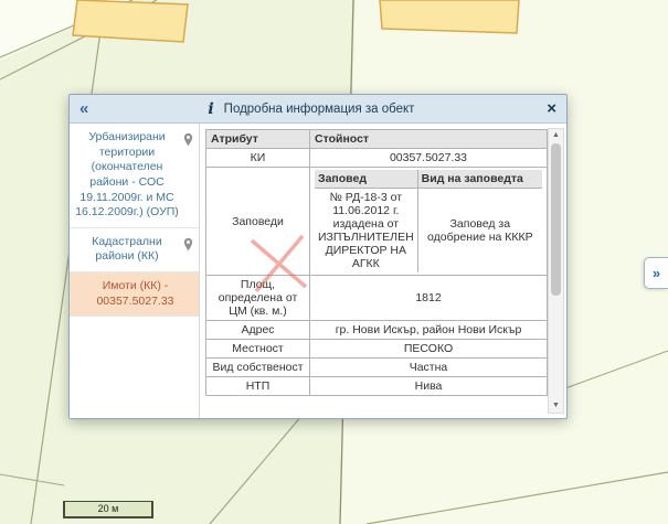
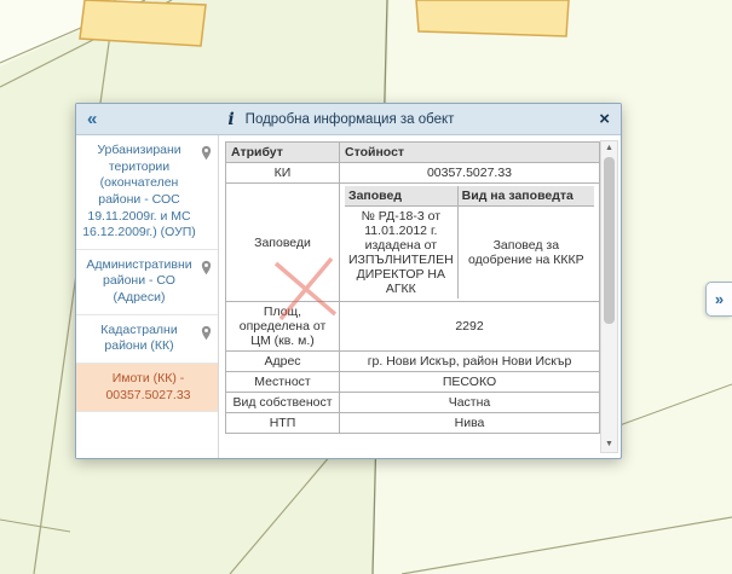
  «
  i
  Подробна информация за обект
  ×
  Урбанизирани територии (окончателен райони - СОС 19.11.2009г. и МС 16.12.2009г.) (ОУП)
+ Административни райони - СО (Адреси)
  Кадастрални райони (КК)
  Имоти (КК) - 00357.5027.33
  Атрибут	Стойност
  КИ	00357.5027.33
  Заповеди
  Заповед	Вид на заповедта
- № РД-18-3 от 11.06.2012 г. издадена от ИЗПЪЛНИТЕЛЕН ДИРЕКТОР НА АГКК	Заповед за одобрение на КККР
+ № РД-18-3 от 11.01.2012 г. издадена от ИЗПЪЛНИТЕЛЕН ДИРЕКТОР НА АГКК	Заповед за одобрение на КККР
- Площ, определена от ЦМ (кв. м.)	1812
+ Площ, определена от ЦМ (кв. м.)	2292
  Адрес	гр. Нови Искър, район Нови Искър
  Местност	ПЕСОКО
  Вид собственост	Частна
  НТП	Нива
  »
- 20 м
